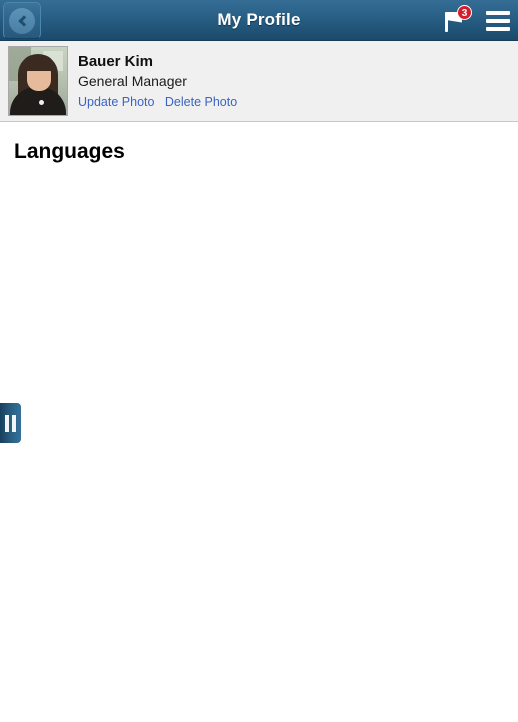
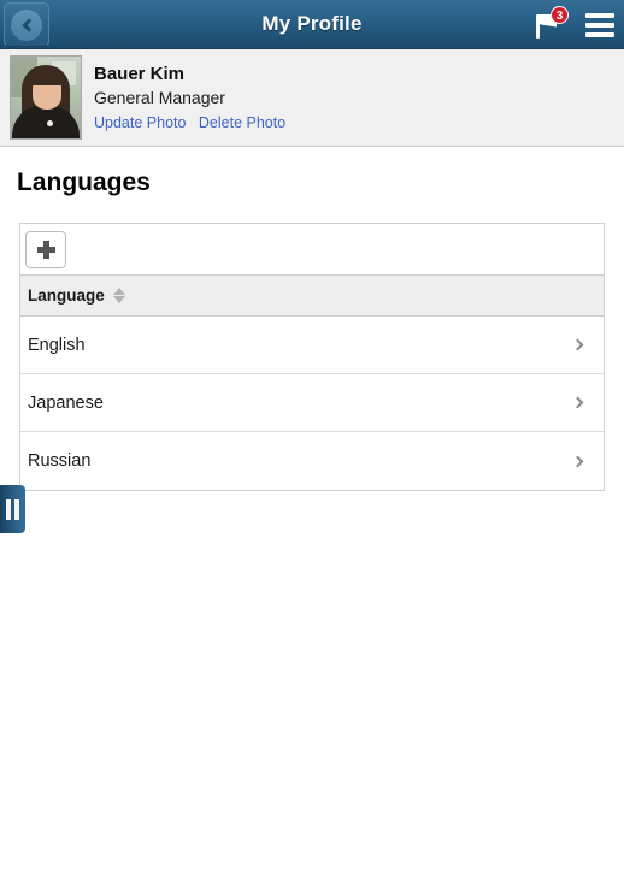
  My Profile
  3
  Bauer Kim
  General Manager
  Update Photo Delete Photo
  Languages
+ Language
+ English
+ Japanese
+ Russian
